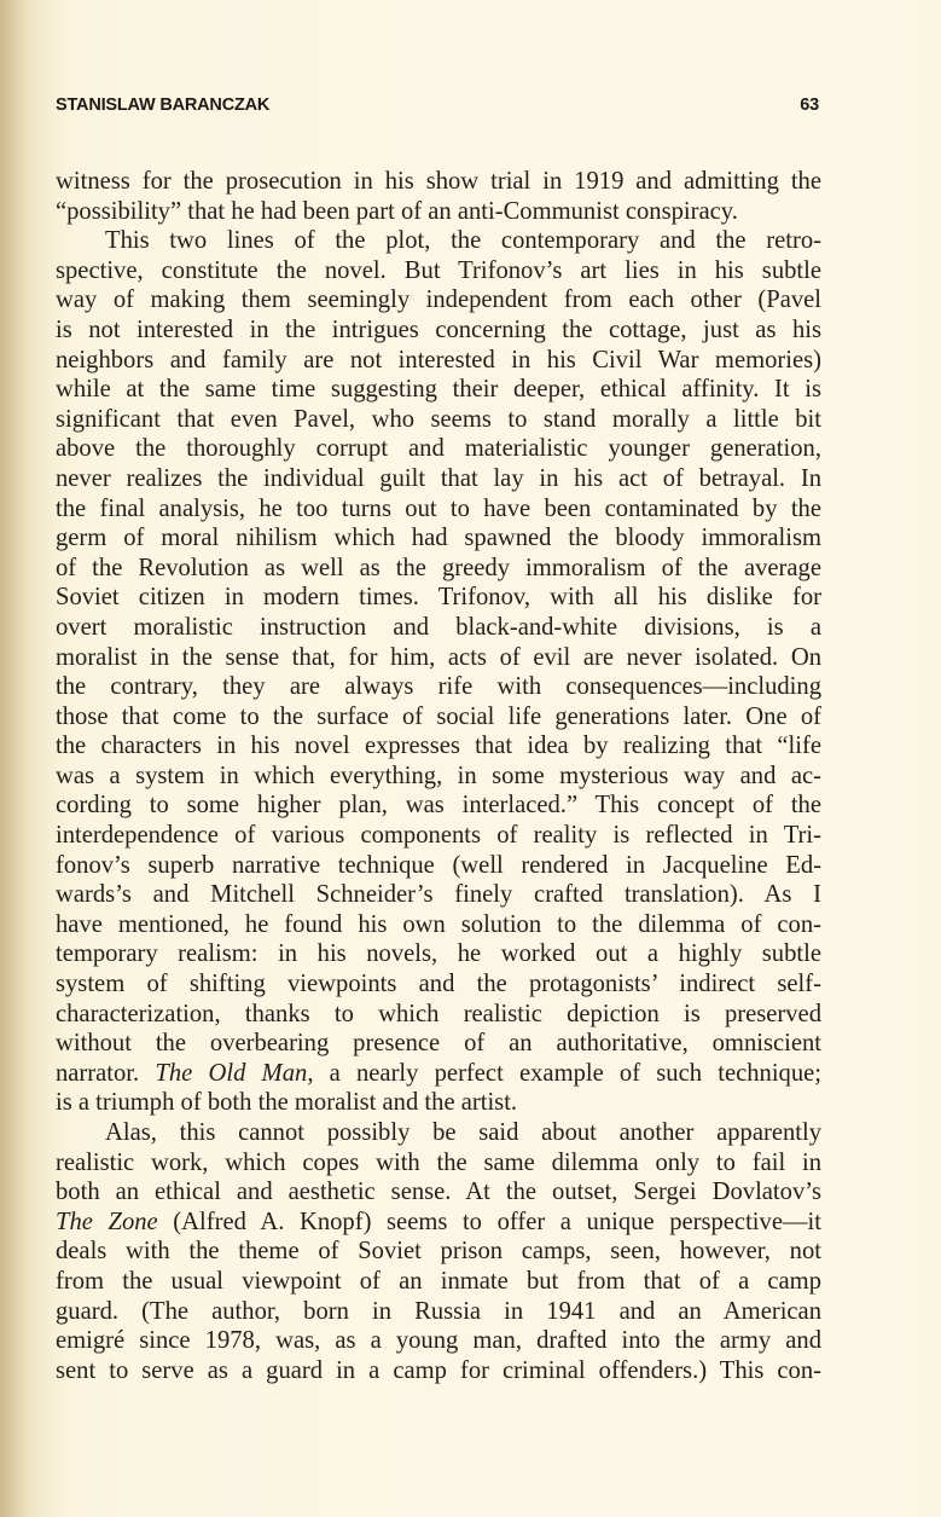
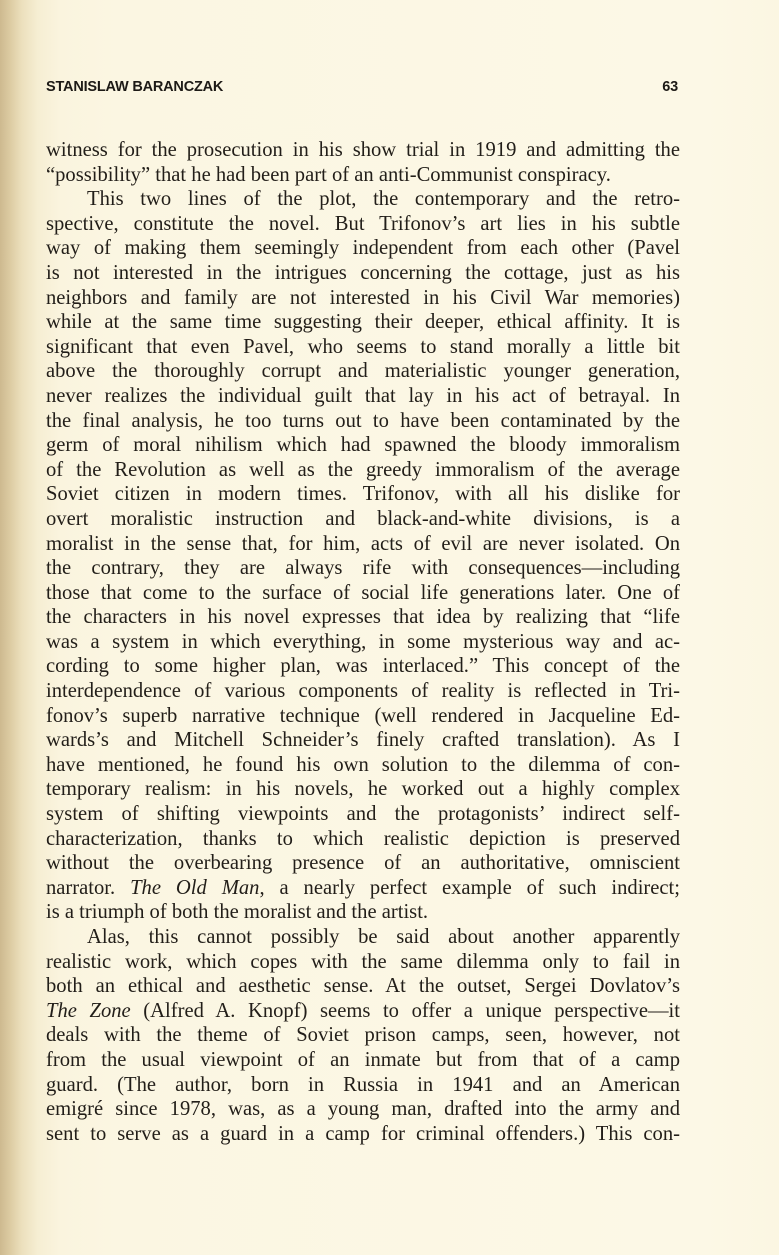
  STANISLAW BARANCZAK
  63
  witness for the prosecution in his show trial in 1919 and admitting the
  “possibility” that he had been part of an anti-Communist conspiracy.
  This two lines of the plot, the contemporary and the retro-
  spective, constitute the novel. But Trifonov’s art lies in his subtle
  way of making them seemingly independent from each other (Pavel
  is not interested in the intrigues concerning the cottage, just as his
  neighbors and family are not interested in his Civil War memories)
  while at the same time suggesting their deeper, ethical affinity. It is
  significant that even Pavel, who seems to stand morally a little bit
  above the thoroughly corrupt and materialistic younger generation,
  never realizes the individual guilt that lay in his act of betrayal. In
  the final analysis, he too turns out to have been contaminated by the
  germ of moral nihilism which had spawned the bloody immoralism
  of the Revolution as well as the greedy immoralism of the average
  Soviet citizen in modern times. Trifonov, with all his dislike for
  overt moralistic instruction and black-and-white divisions, is a
  moralist in the sense that, for him, acts of evil are never isolated. On
  the contrary, they are always rife with consequences—including
  those that come to the surface of social life generations later. One of
  the characters in his novel expresses that idea by realizing that “life
  was a system in which everything, in some mysterious way and ac-
  cording to some higher plan, was interlaced.” This concept of the
  interdependence of various components of reality is reflected in Tri-
  fonov’s superb narrative technique (well rendered in Jacqueline Ed-
  wards’s and Mitchell Schneider’s finely crafted translation). As I
  have mentioned, he found his own solution to the dilemma of con-
- temporary realism: in his novels, he worked out a highly subtle
+ temporary realism: in his novels, he worked out a highly complex
  system of shifting viewpoints and the protagonists’ indirect self-
  characterization, thanks to which realistic depiction is preserved
  without the overbearing presence of an authoritative, omniscient
- narrator. The Old Man, a nearly perfect example of such technique;
+ narrator. The Old Man, a nearly perfect example of such indirect;
  is a triumph of both the moralist and the artist.
  Alas, this cannot possibly be said about another apparently
  realistic work, which copes with the same dilemma only to fail in
  both an ethical and aesthetic sense. At the outset, Sergei Dovlatov’s
  The Zone (Alfred A. Knopf) seems to offer a unique perspective—it
  deals with the theme of Soviet prison camps, seen, however, not
  from the usual viewpoint of an inmate but from that of a camp
  guard. (The author, born in Russia in 1941 and an American
  emigré since 1978, was, as a young man, drafted into the army and
  sent to serve as a guard in a camp for criminal offenders.) This con-
